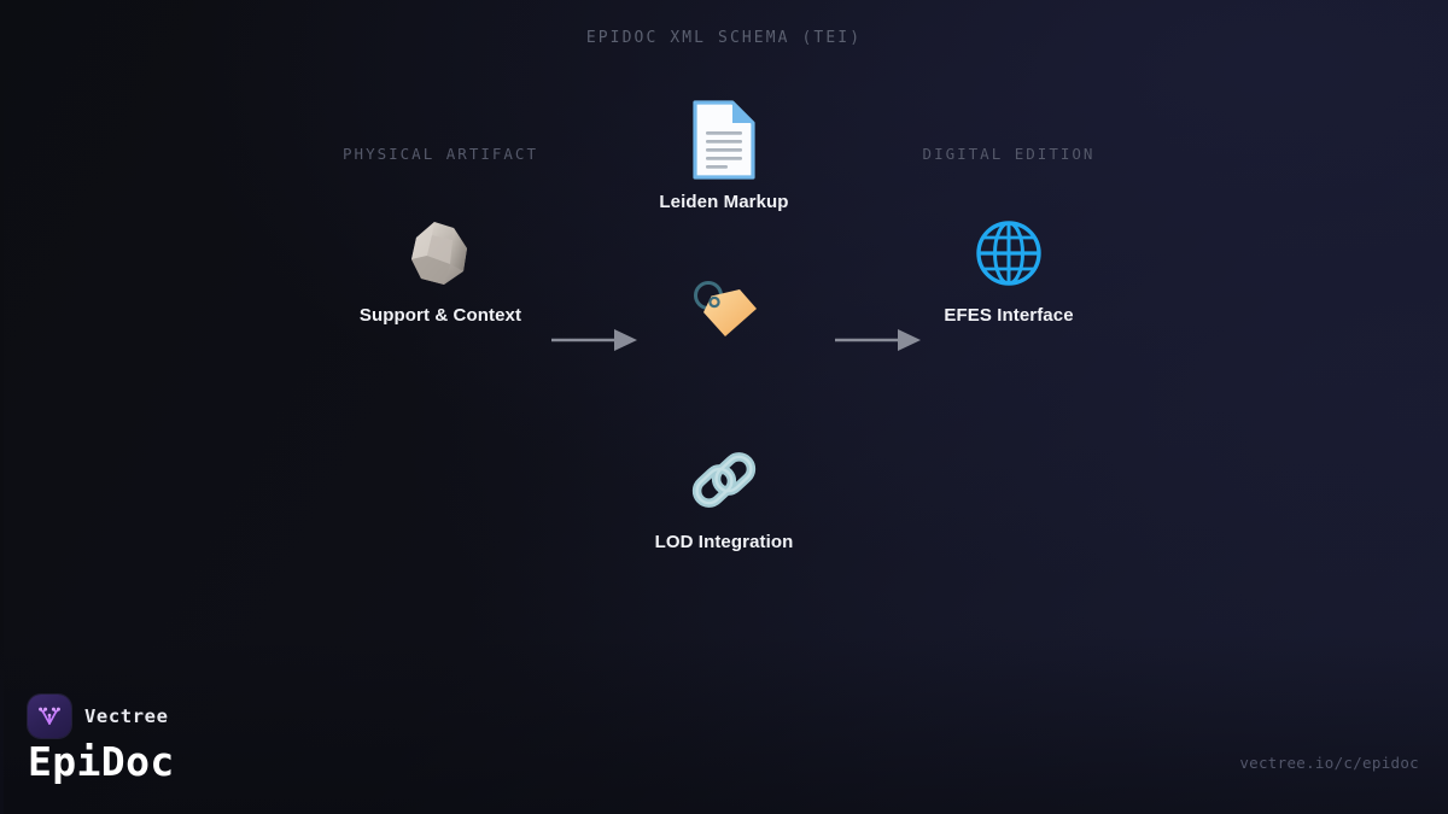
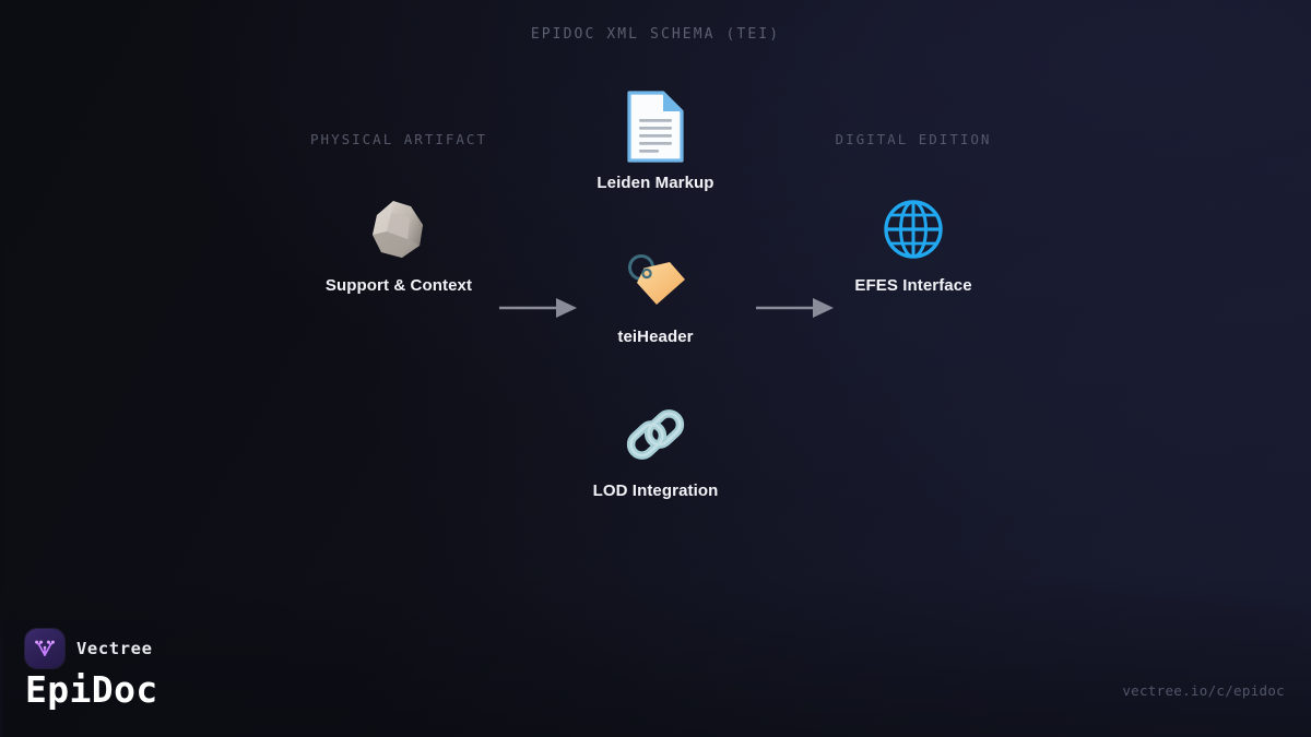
  EPIDOC XML SCHEMA (TEI)
  PHYSICAL ARTIFACT
  DIGITAL EDITION
  Support & Context
  Leiden Markup
+ teiHeader
  EFES Interface
  LOD Integration
  Vectree
  EpiDoc
  vectree.io/c/epidoc
